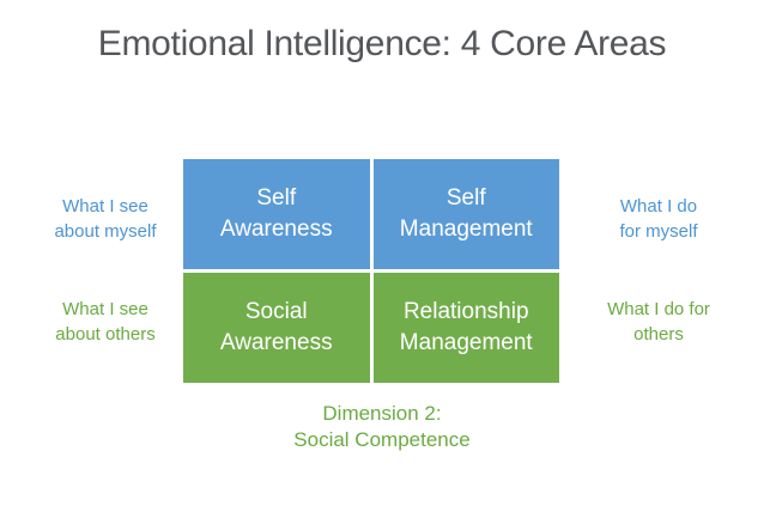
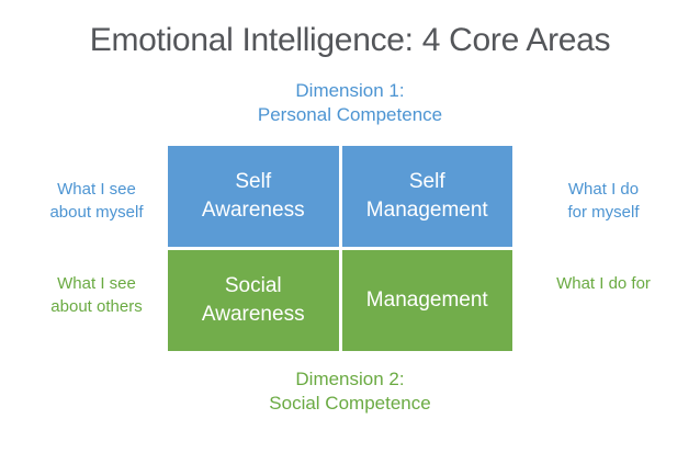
  Emotional Intelligence: 4 Core Areas
+ Dimension 1:
+ Personal Competence
  Self
  Awareness
  Self
  Management
  Social
  Awareness
- Relationship
  Management
  What I see
  about myself
  What I do
  for myself
  What I see
  about others
  What I do for
- others
  Dimension 2:
  Social Competence
